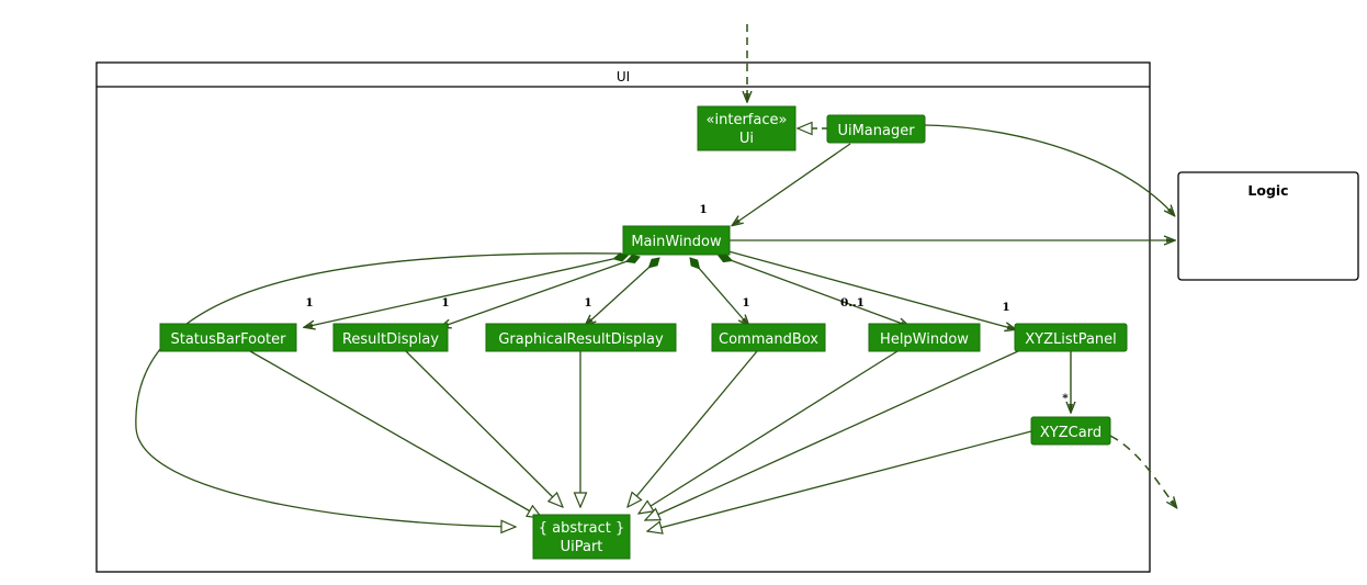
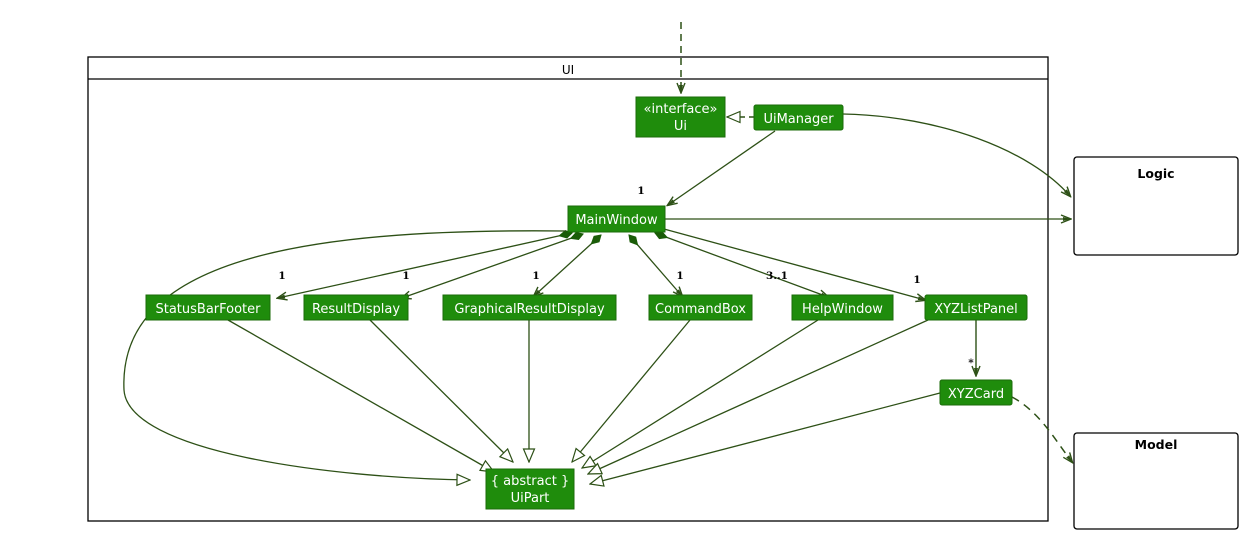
  UI
  Logic
+ Model
  «interface»
  Ui
  UiManager
  MainWindow
  StatusBarFooter
  ResultDisplay
  GraphicalResultDisplay
  CommandBox
  HelpWindow
  XYZListPanel
  XYZCard
  { abstract }
  UiPart
  1
  1
  1
  1
  1
- 0..1
+ 3..1
  1
  *
